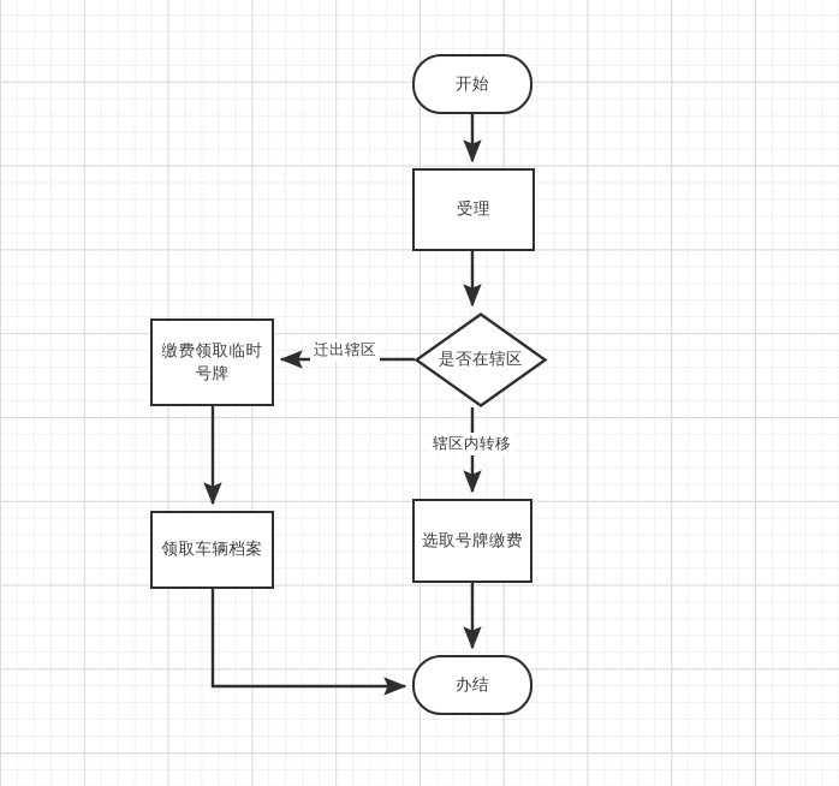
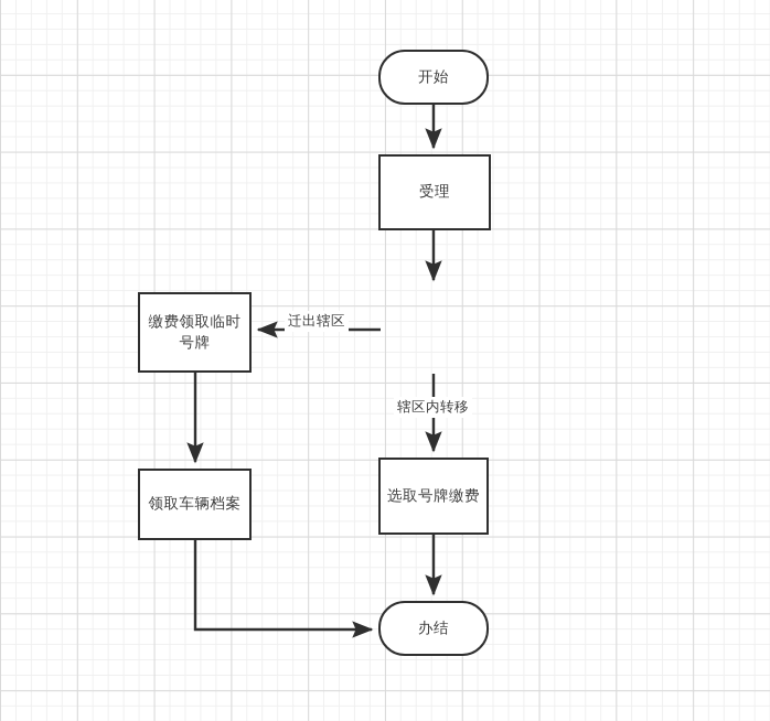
  开始
  受理
- 是否在辖区
  缴费领取临时
  号牌
  领取车辆档案
  选取号牌缴费
  办结
  迁出辖区
  辖区内转移
